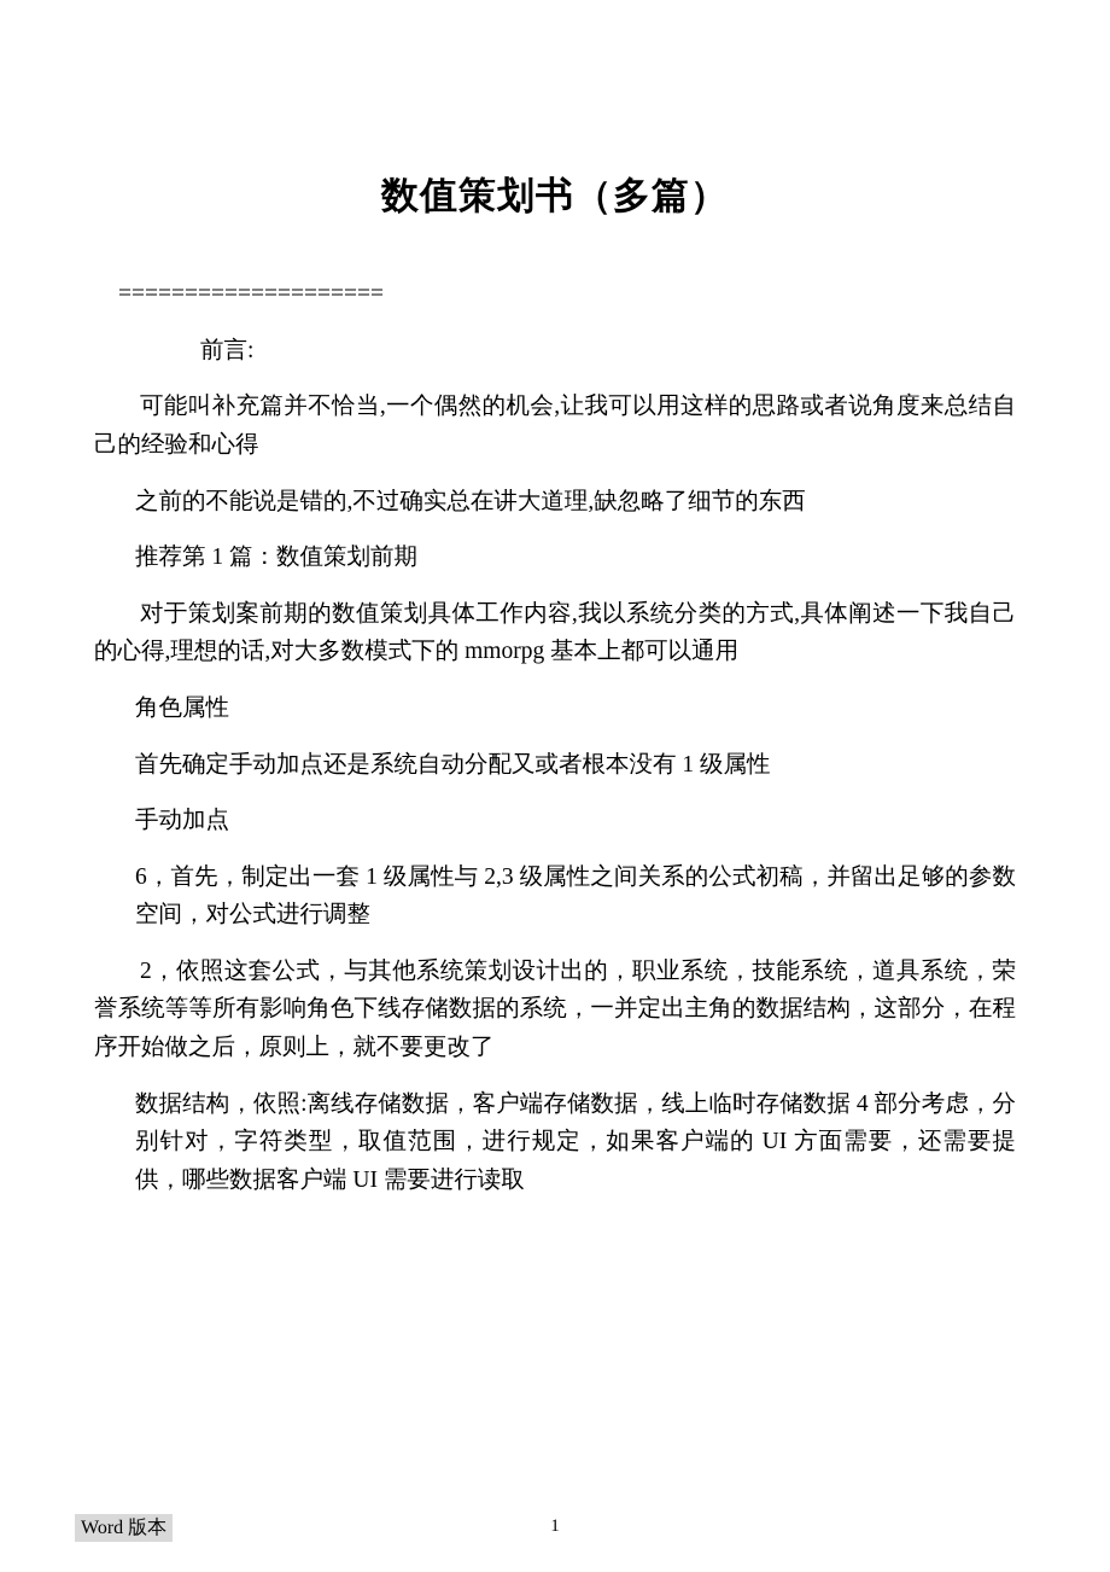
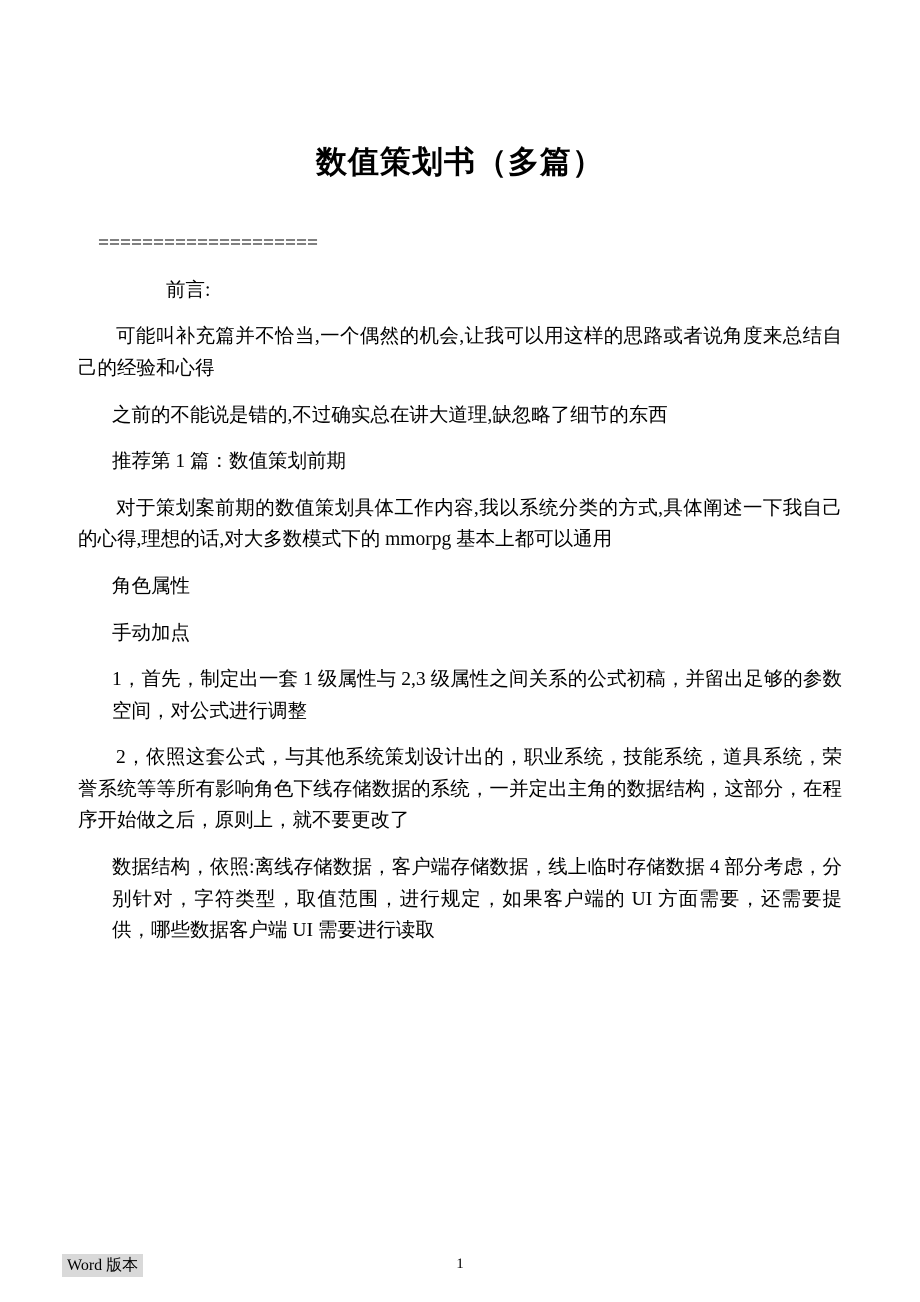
  数值策划书（多篇）
  ====================
  前言:
  可能叫补充篇并不恰当,一个偶然的机会,让我可以用这样的思路或者说角度来总结自己的经验和心得
  之前的不能说是错的,不过确实总在讲大道理,缺忽略了细节的东西
  推荐第 1 篇：数值策划前期
  对于策划案前期的数值策划具体工作内容,我以系统分类的方式,具体阐述一下我自己的心得,理想的话,对大多数模式下的 mmorpg 基本上都可以通用
  角色属性
- 首先确定手动加点还是系统自动分配又或者根本没有 1 级属性
  手动加点
- 6，首先，制定出一套 1 级属性与 2,3 级属性之间关系的公式初稿，并留出足够的参数空间，对公式进行调整
+ 1，首先，制定出一套 1 级属性与 2,3 级属性之间关系的公式初稿，并留出足够的参数空间，对公式进行调整
  2，依照这套公式，与其他系统策划设计出的，职业系统，技能系统，道具系统，荣誉系统等等所有影响角色下线存储数据的系统，一并定出主角的数据结构，这部分，在程序开始做之后，原则上，就不要更改了
  数据结构，依照:离线存储数据，客户端存储数据，线上临时存储数据 4 部分考虑，分别针对，字符类型，取值范围，进行规定，如果客户端的 UI 方面需要，还需要提供，哪些数据客户端 UI 需要进行读取
  Word 版本
  1
